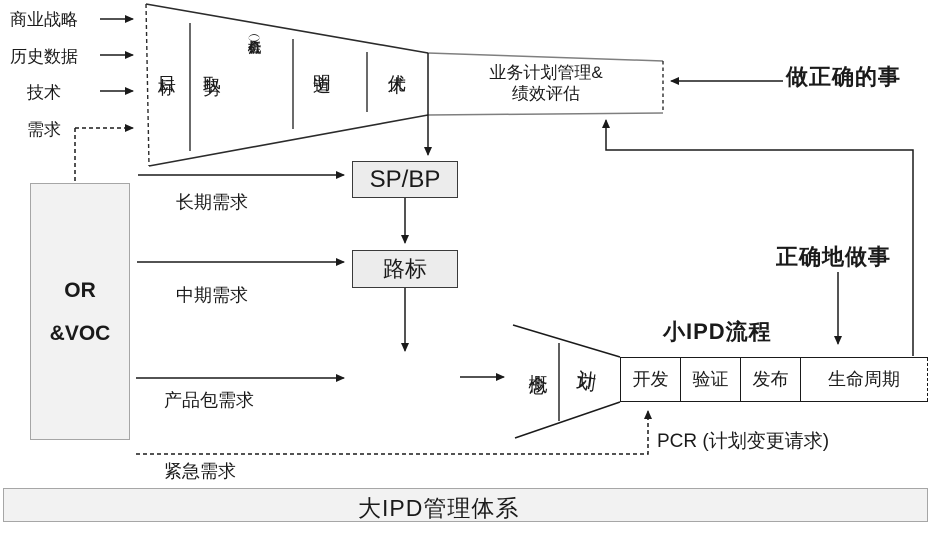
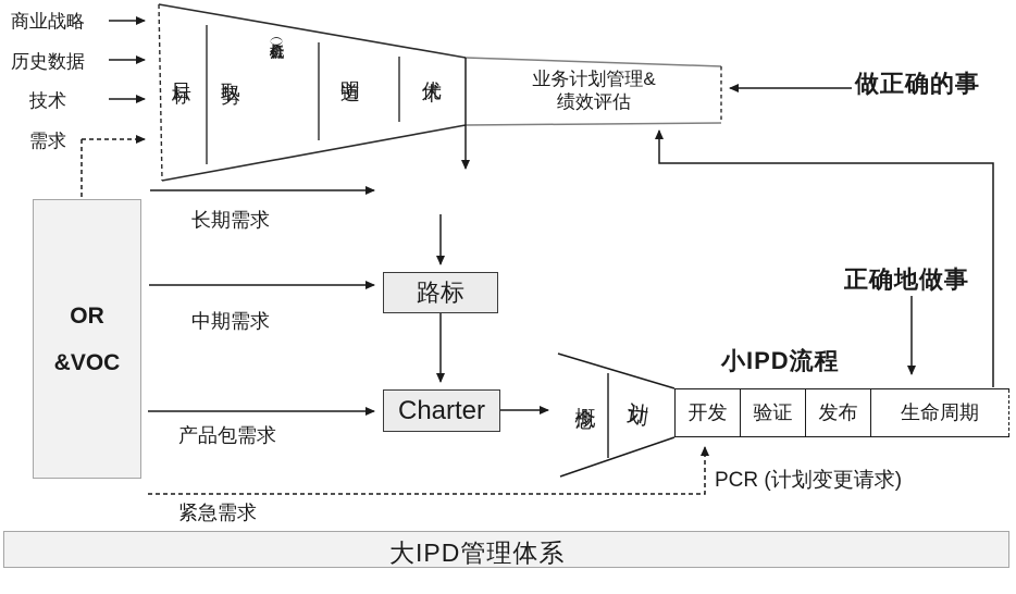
  商业战略
  历史数据
  技术
  需求
  业务计划管理&
  绩效评估
  做正确的事
  正确地做事
  OR
  &VOC
  长期需求
  中期需求
  产品包需求
  紧急需求
- SP/BP
  路标
+ Charter
  小IPD流程
  开发
  验证
  发布
  生命周期
  PCR (计划变更请求)
  大IPD管理体系
